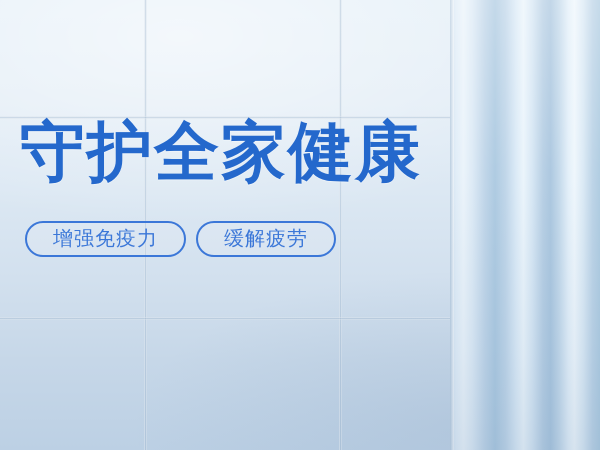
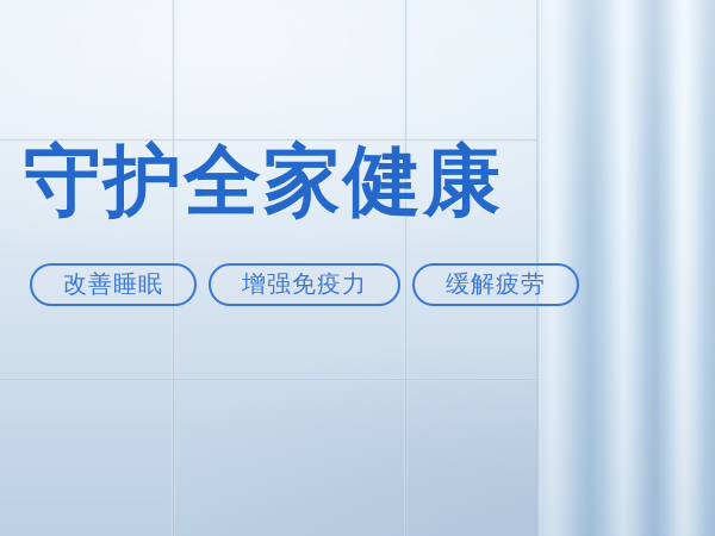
  守护全家健康
+ 改善睡眠
  增强免疫力
  缓解疲劳
